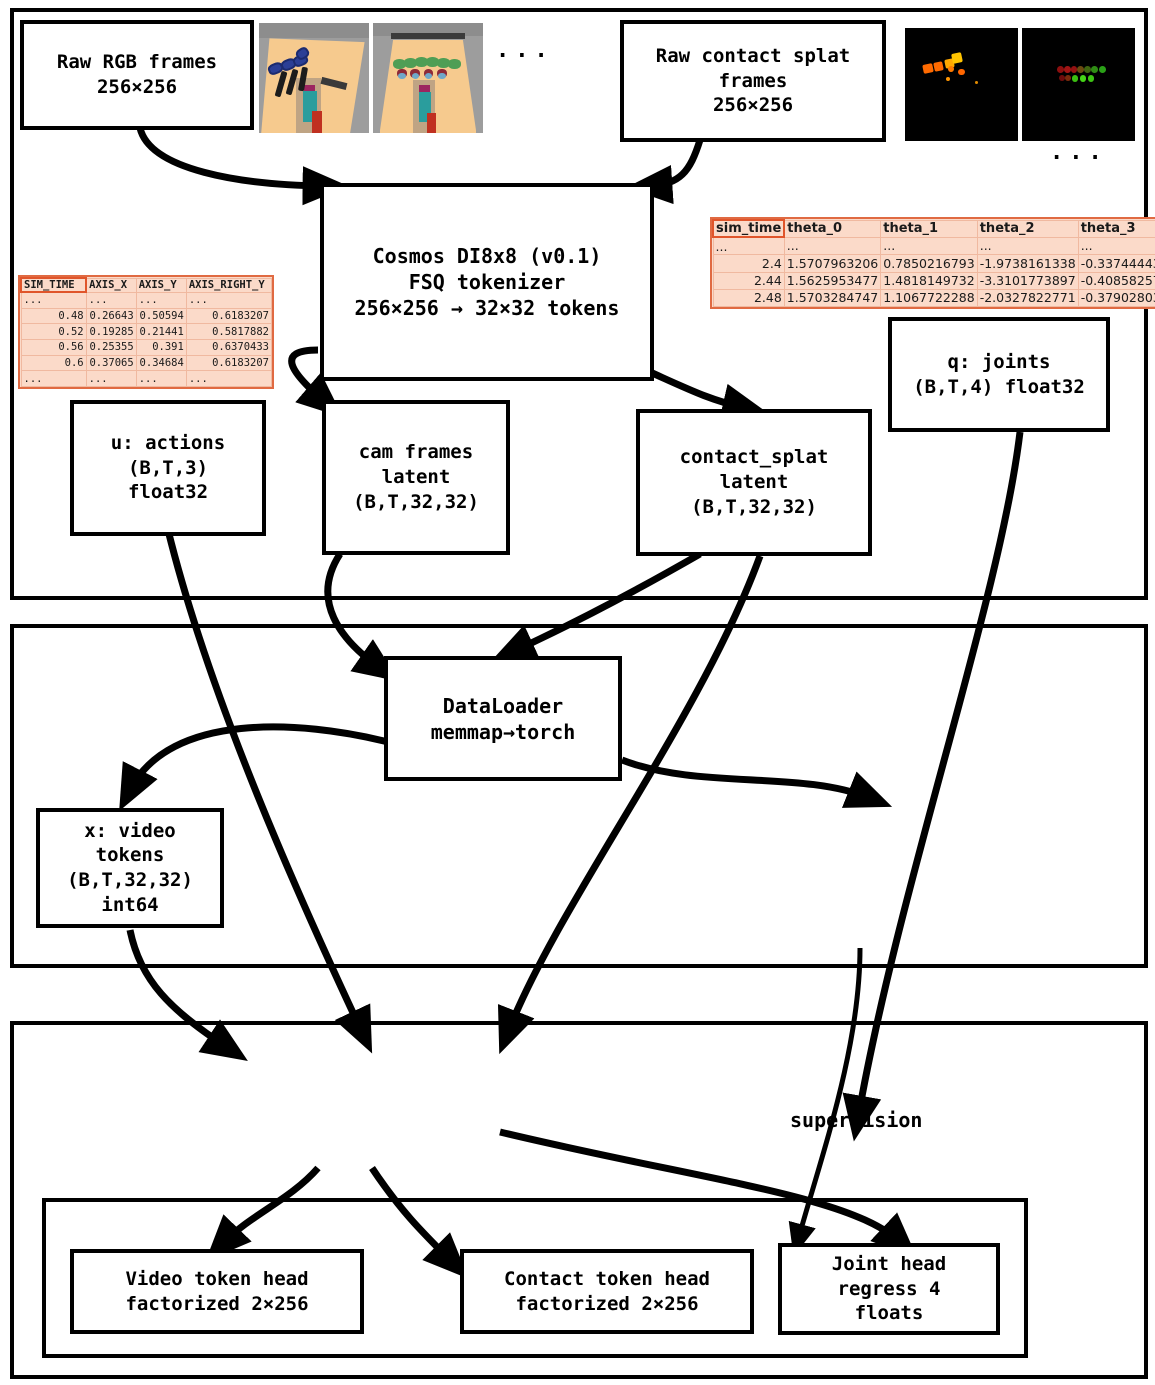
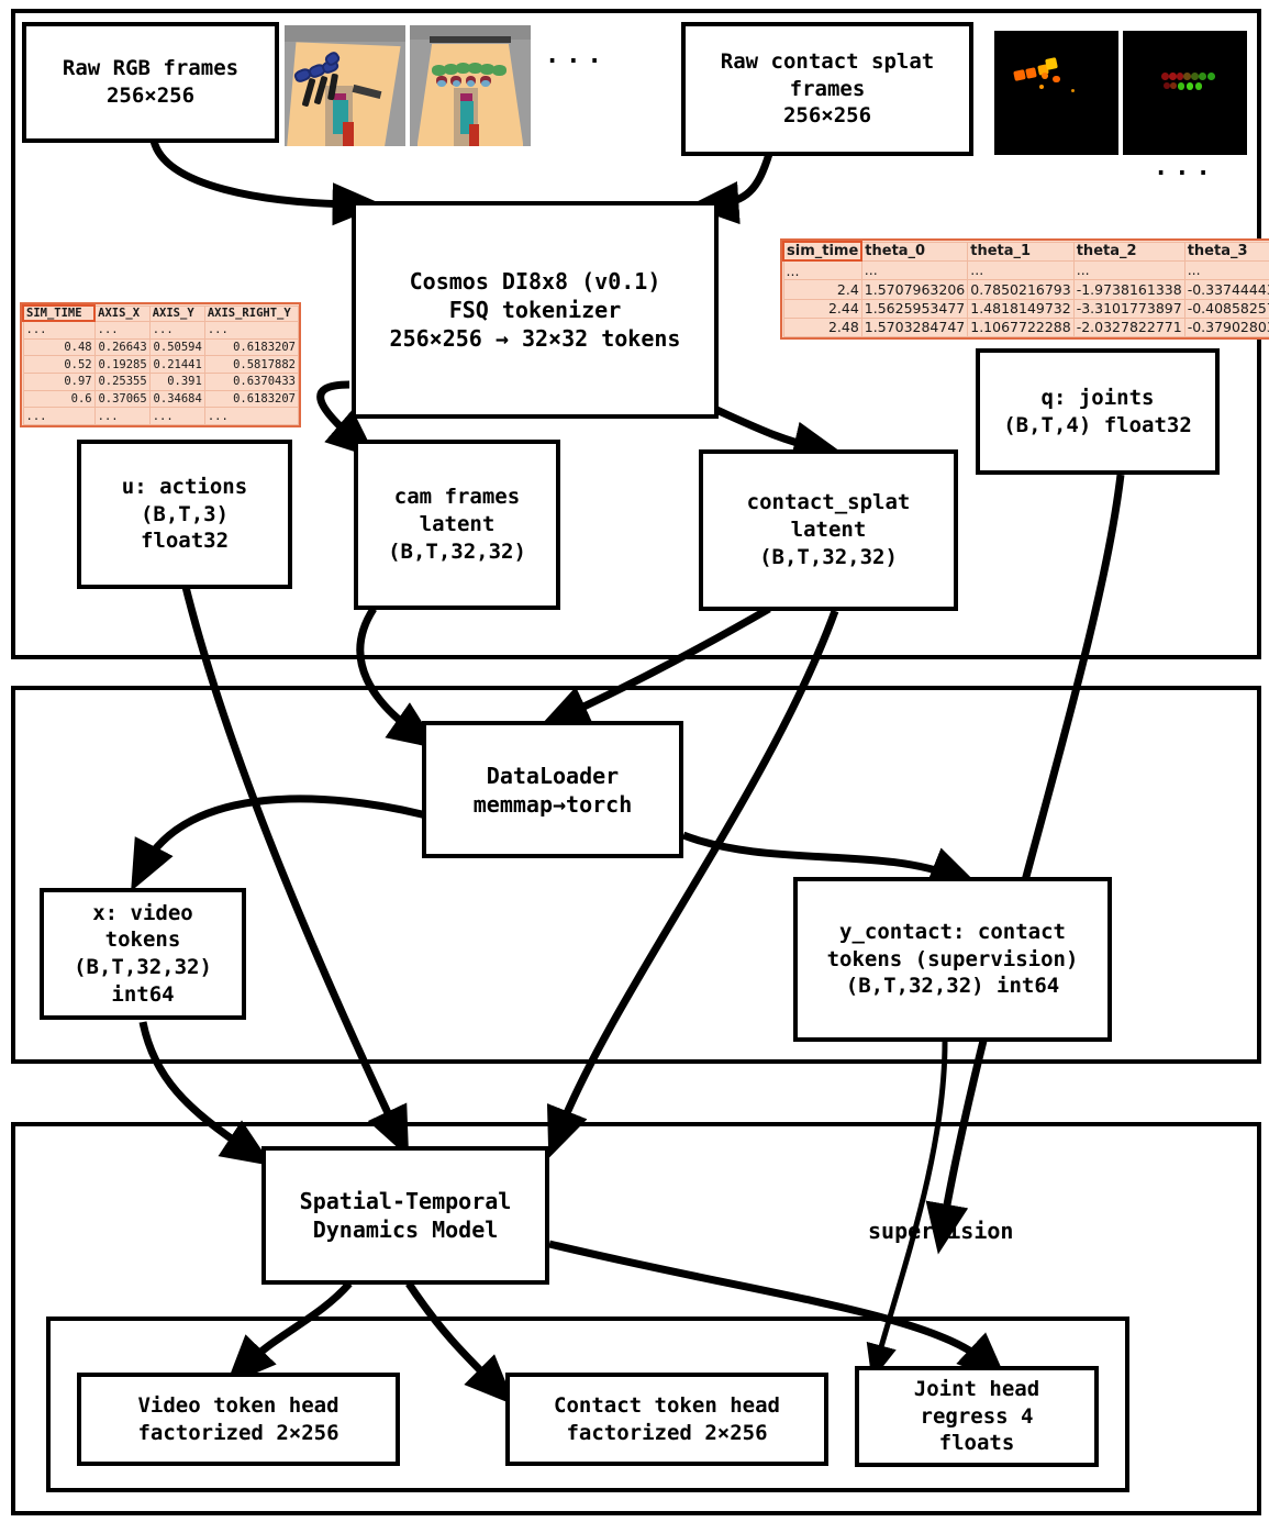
  Raw RGB frames
  256×256
  Raw contact splat
  frames
  256×256
  Cosmos DI8x8 (v0.1)
  FSQ tokenizer
  256×256 → 32×32 tokens
  u: actions
  (B,T,3)
  float32
  cam frames
  latent
  (B,T,32,32)
  contact_splat
  latent
  (B,T,32,32)
  q: joints
  (B,T,4) float32
  DataLoader
  memmap→torch
  x: video
  tokens
  (B,T,32,32)
  int64
+ y_contact: contact
+ tokens (supervision)
+ (B,T,32,32) int64
+ Spatial-Temporal
+ Dynamics Model
  Video token head
  factorized 2×256
  Contact token head
  factorized 2×256
  Joint head
  regress 4
  floats
  supervision
  ...
  ...
  SIM_TIME	AXIS_X	AXIS_Y	AXIS_RIGHT_Y
  ...	...	...	...
  0.48	0.26643	0.50594	0.6183207
  0.52	0.19285	0.21441	0.5817882
- 0.56	0.25355	0.391	0.6370433
+ 0.97	0.25355	0.391	0.6370433
  0.6	0.37065	0.34684	0.6183207
  ...	...	...	...
  sim_time	theta_0	theta_1	theta_2	theta_3
  ...	...	...	...	...
  2.4	1.5707963206	0.7850216793	-1.9738161338	-0.3374444
  2.44	1.5625953477	1.4818149732	-3.3101773897	-0.4085825
  2.48	1.5703284747	1.1067722288	-2.0327822771	-0.3790280
